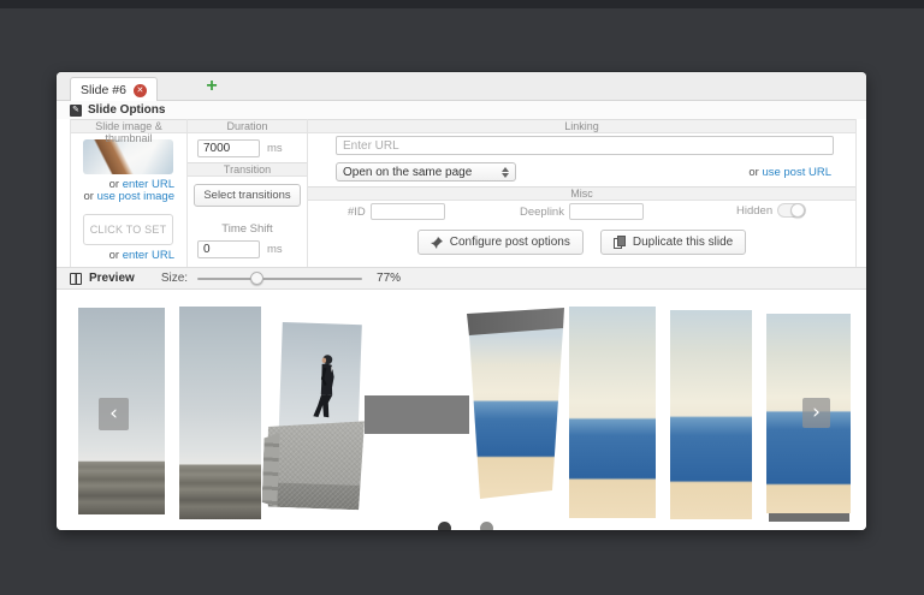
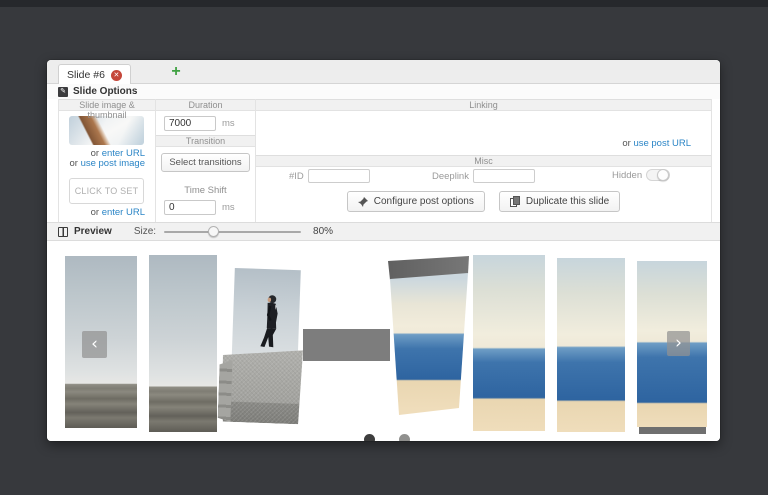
  Slide #6
  +
  Slide Options
  Slide image & thumbnail
  or enter URL
  or use post image
  CLICK TO SET
  or enter URL
  Duration
  7000
  ms
  Transition
  Select transitions
  Time Shift
  0
  ms
  Linking
- Enter URL
- Open on the same page
  or use post URL
  Misc
  #ID
  Deeplink
  Hidden
  Configure post options
  Duplicate this slide
  Preview
  Size:
- 77%
+ 80%
  ‹
  ›
